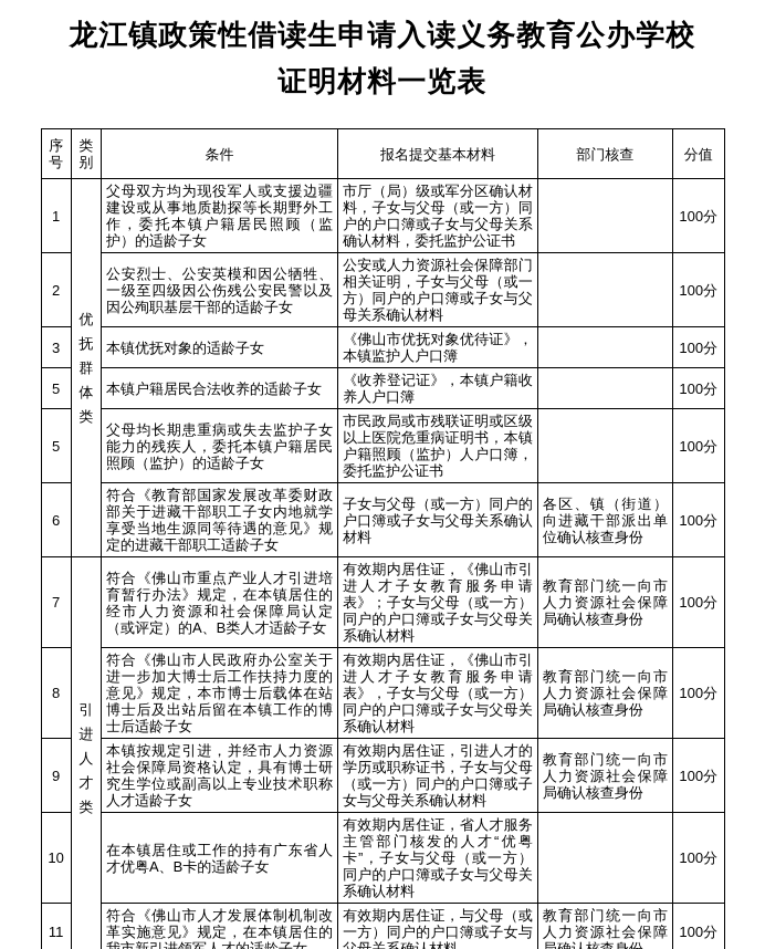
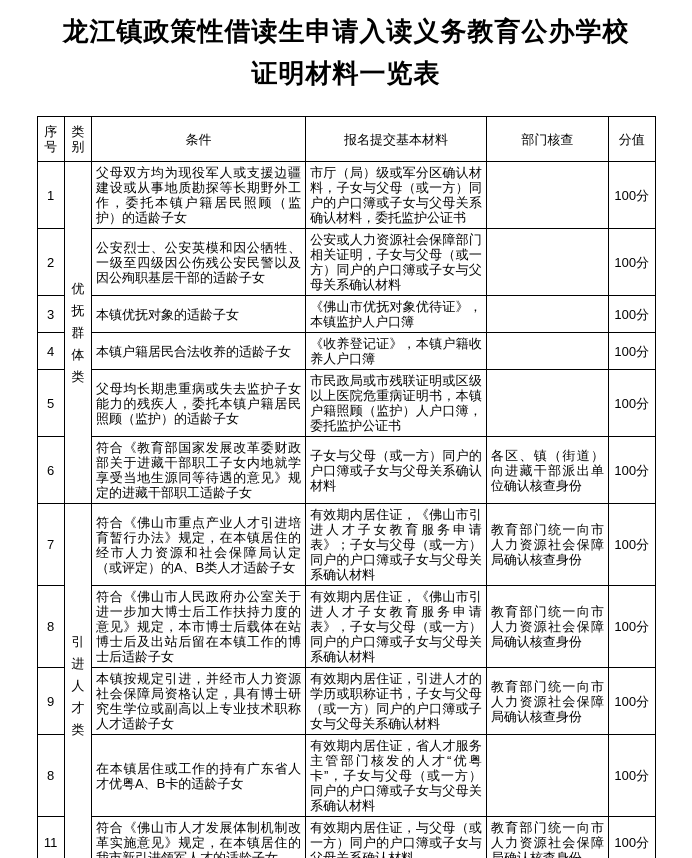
  龙江镇政策性借读生申请入读义务教育公办学校
  证明材料一览表
  序号	类别	条件	报名提交基本材料	部门核查	分值
  1	优抚群体类	父母双方均为现役军人或支援边疆建设或从事地质勘探等长期野外工作，委托本镇户籍居民照顾（监护）的适龄子女	市厅（局）级或军分区确认材料，子女与父母（或一方）同户的户口簿或子女与父母关系确认材料，委托监护公证书		100分
  2	公安烈士、公安英模和因公牺牲、一级至四级因公伤残公安民警以及因公殉职基层干部的适龄子女	公安或人力资源社会保障部门相关证明，子女与父母（或一方）同户的户口簿或子女与父母关系确认材料		100分
  3	本镇优抚对象的适龄子女	《佛山市优抚对象优待证》，本镇监护人户口簿		100分
- 5	本镇户籍居民合法收养的适龄子女	《收养登记证》，本镇户籍收养人户口簿		100分
+ 4	本镇户籍居民合法收养的适龄子女	《收养登记证》，本镇户籍收养人户口簿		100分
  5	父母均长期患重病或失去监护子女能力的残疾人，委托本镇户籍居民照顾（监护）的适龄子女	市民政局或市残联证明或区级以上医院危重病证明书，本镇户籍照顾（监护）人户口簿，委托监护公证书		100分
  6	符合《教育部国家发展改革委财政部关于进藏干部职工子女内地就学享受当地生源同等待遇的意见》规定的进藏干部职工适龄子女	子女与父母（或一方）同户的户口簿或子女与父母关系确认材料	各区、镇（街道）向进藏干部派出单位确认核查身份	100分
  7	引进人才类	符合《佛山市重点产业人才引进培育暂行办法》规定，在本镇居住的经市人力资源和社会保障局认定（或评定）的A、B类人才适龄子女	有效期内居住证，《佛山市引进人才子女教育服务申请表》；子女与父母（或一方）同户的户口簿或子女与父母关系确认材料	教育部门统一向市人力资源社会保障局确认核查身份	100分
  8	符合《佛山市人民政府办公室关于进一步加大博士后工作扶持力度的意见》规定，本市博士后载体在站博士后及出站后留在本镇工作的博士后适龄子女	有效期内居住证，《佛山市引进人才子女教育服务申请表》，子女与父母（或一方）同户的户口簿或子女与父母关系确认材料	教育部门统一向市人力资源社会保障局确认核查身份	100分
  9	本镇按规定引进，并经市人力资源社会保障局资格认定，具有博士研究生学位或副高以上专业技术职称人才适龄子女	有效期内居住证，引进人才的学历或职称证书，子女与父母（或一方）同户的户口簿或子女与父母关系确认材料	教育部门统一向市人力资源社会保障局确认核查身份	100分
- 10	在本镇居住或工作的持有广东省人才优粤A、B卡的适龄子女	有效期内居住证，省人才服务主管部门核发的人才“优粤卡”，子女与父母（或一方）同户的户口簿或子女与父母关系确认材料		100分
+ 8	在本镇居住或工作的持有广东省人才优粤A、B卡的适龄子女	有效期内居住证，省人才服务主管部门核发的人才“优粤卡”，子女与父母（或一方）同户的户口簿或子女与父母关系确认材料		100分
  11	符合《佛山市人才发展体制机制改革实施意见》规定，在本镇居住的	有效期内居住证，与父母（或一方）同户的户口簿或子女与	教育部门统一向市人力资源社会保障	100分
